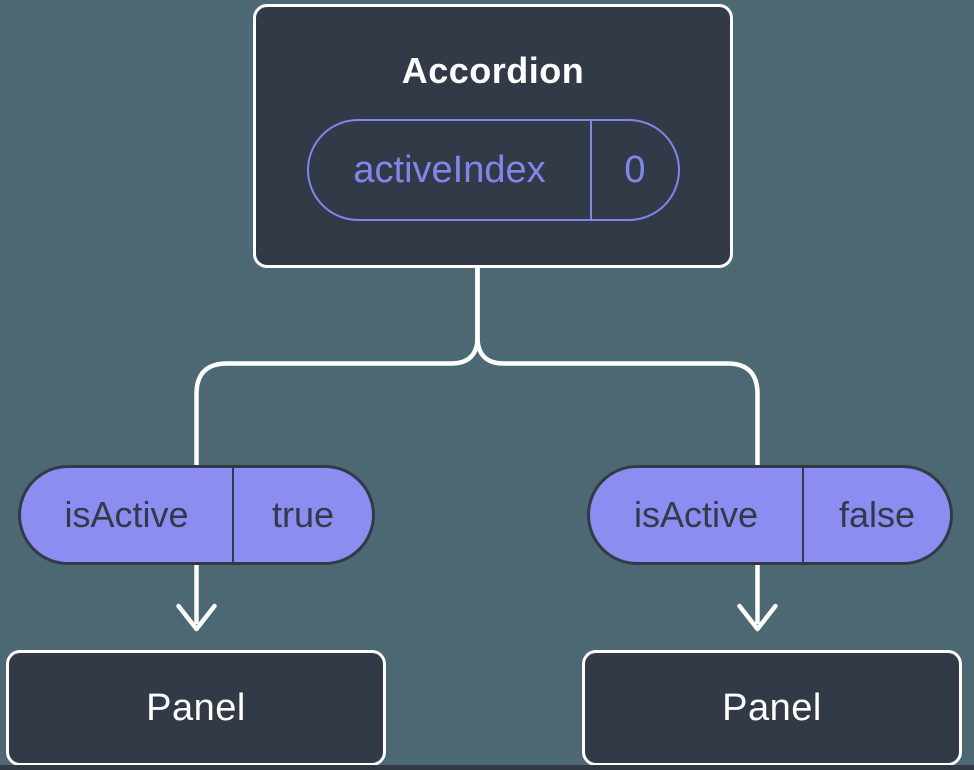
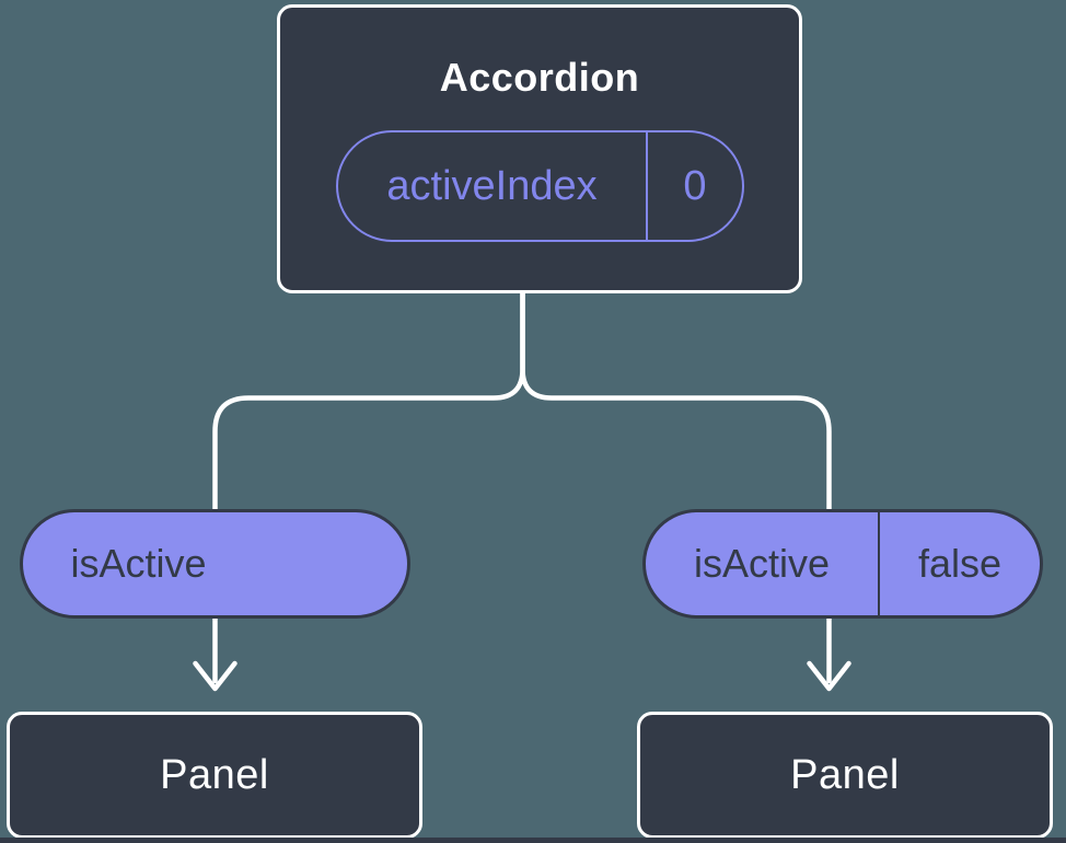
  Accordion
  activeIndex
  0
  isActive
- true
  isActive
  false
  Panel
  Panel
